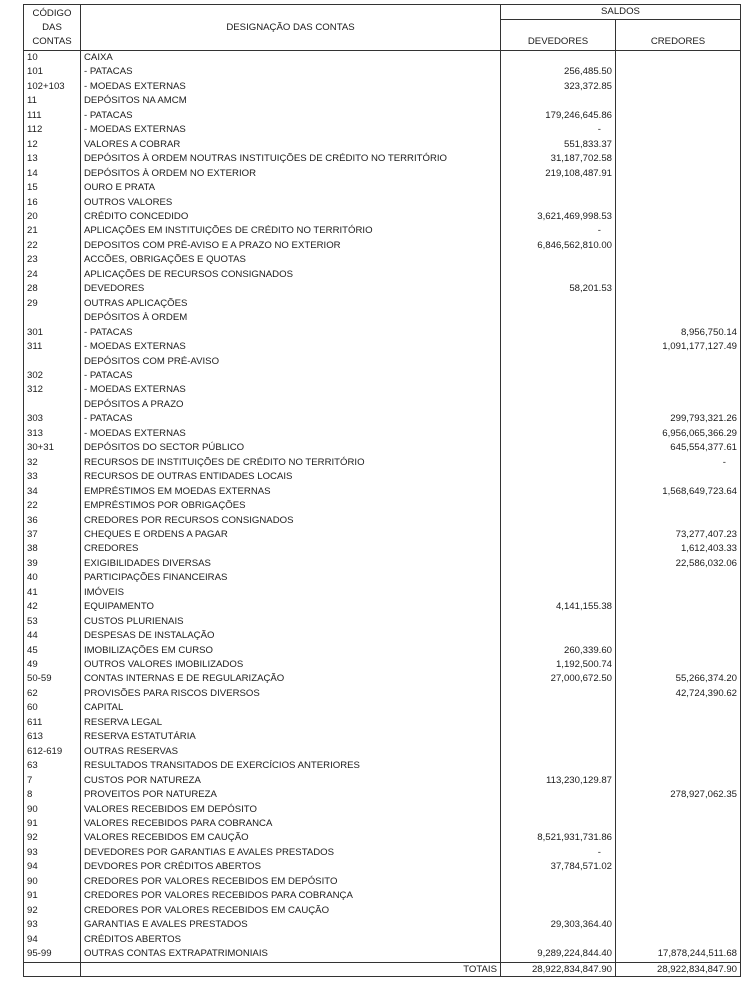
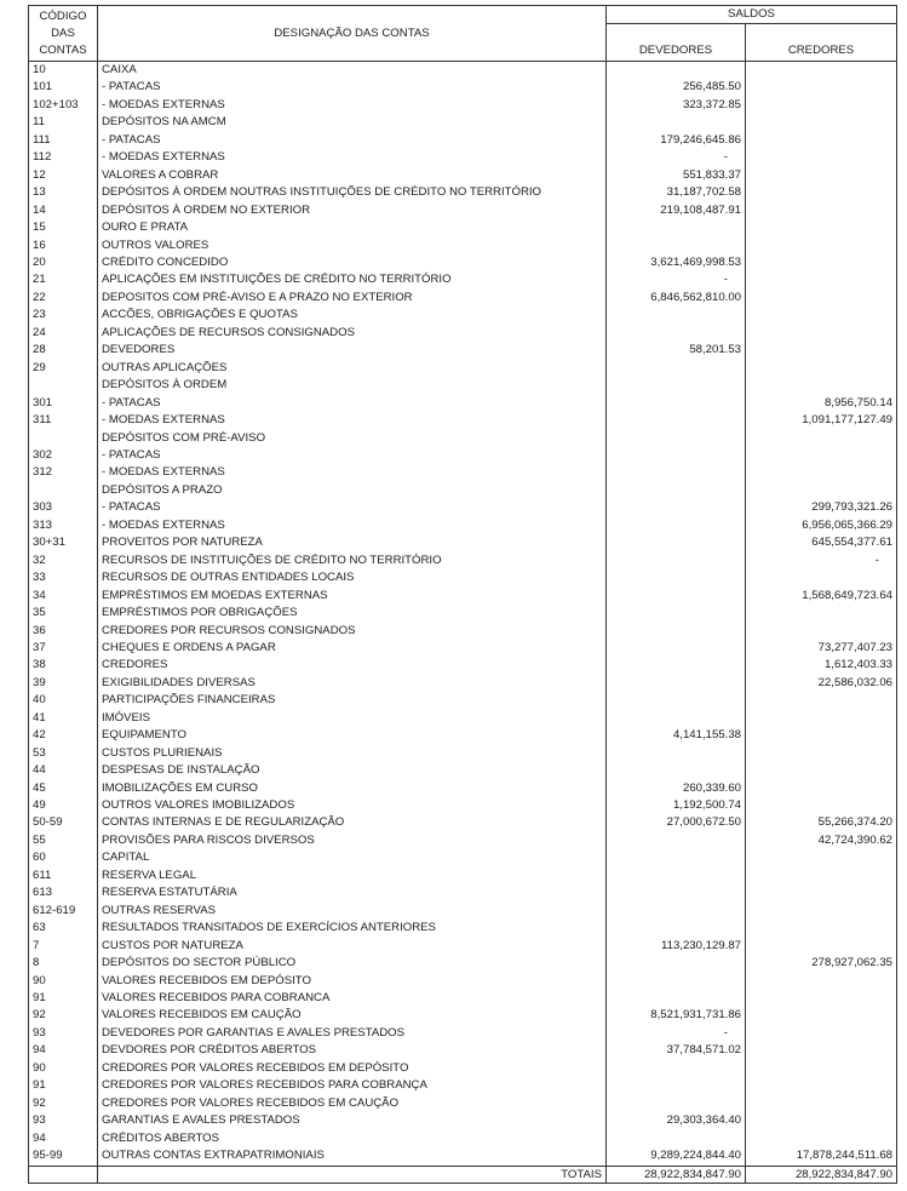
  CÓDIGO DAS CONTAS	DESIGNAÇÃO DAS CONTAS	SALDOS
  DEVEDORES	CREDORES
  10	CAIXA
  101	- PATACAS	256,485.50
  102+103	- MOEDAS EXTERNAS	323,372.85
  11	DEPÓSITOS NA AMCM
  111	- PATACAS	179,246,645.86
  112	- MOEDAS EXTERNAS	-
  12	VALORES A COBRAR	551,833.37
  13	DEPÓSITOS À ORDEM NOUTRAS INSTITUIÇÕES DE CRÉDITO NO TERRITÓRIO	31,187,702.58
  14	DEPÓSITOS À ORDEM NO EXTERIOR	219,108,487.91
  15	OURO E PRATA
  16	OUTROS VALORES
  20	CRÉDITO CONCEDIDO	3,621,469,998.53
  21	APLICAÇÕES EM INSTITUIÇÕES DE CRÉDITO NO TERRITÓRIO	-
  22	DEPOSITOS COM PRÉ-AVISO E A PRAZO NO EXTERIOR	6,846,562,810.00
  23	ACCÕES, OBRIGAÇÕES E QUOTAS
  24	APLICAÇÕES DE RECURSOS CONSIGNADOS
  28	DEVEDORES	58,201.53
  29	OUTRAS APLICAÇÕES
  	DEPÓSITOS À ORDEM
  301	- PATACAS		8,956,750.14
  311	- MOEDAS EXTERNAS		1,091,177,127.49
  	DEPÓSITOS COM PRÉ-AVISO
  302	- PATACAS
  312	- MOEDAS EXTERNAS
  	DEPÓSITOS A PRAZO
  303	- PATACAS		299,793,321.26
  313	- MOEDAS EXTERNAS		6,956,065,366.29
- 30+31	DEPÓSITOS DO SECTOR PÚBLICO		645,554,377.61
+ 30+31	PROVEITOS POR NATUREZA		645,554,377.61
  32	RECURSOS DE INSTITUIÇÕES DE CRÉDITO NO TERRITÓRIO		-
  33	RECURSOS DE OUTRAS ENTIDADES LOCAIS
  34	EMPRÉSTIMOS EM MOEDAS EXTERNAS		1,568,649,723.64
- 22	EMPRÉSTIMOS POR OBRIGAÇÕES
+ 35	EMPRÉSTIMOS POR OBRIGAÇÕES
  36	CREDORES POR RECURSOS CONSIGNADOS
  37	CHEQUES E ORDENS A PAGAR		73,277,407.23
  38	CREDORES		1,612,403.33
  39	EXIGIBILIDADES DIVERSAS		22,586,032.06
  40	PARTICIPAÇÕES FINANCEIRAS
  41	IMÓVEIS
  42	EQUIPAMENTO	4,141,155.38
  53	CUSTOS PLURIENAIS
  44	DESPESAS DE INSTALAÇÃO
  45	IMOBILIZAÇÕES EM CURSO	260,339.60
  49	OUTROS VALORES IMOBILIZADOS	1,192,500.74
  50-59	CONTAS INTERNAS E DE REGULARIZAÇÃO	27,000,672.50	55,266,374.20
- 62	PROVISÕES PARA RISCOS DIVERSOS		42,724,390.62
+ 55	PROVISÕES PARA RISCOS DIVERSOS		42,724,390.62
  60	CAPITAL
  611	RESERVA LEGAL
  613	RESERVA ESTATUTÁRIA
  612-619	OUTRAS RESERVAS
  63	RESULTADOS TRANSITADOS DE EXERCÍCIOS ANTERIORES
  7	CUSTOS POR NATUREZA	113,230,129.87
- 8	PROVEITOS POR NATUREZA		278,927,062.35
+ 8	DEPÓSITOS DO SECTOR PÚBLICO		278,927,062.35
  90	VALORES RECEBIDOS EM DEPÓSITO
  91	VALORES RECEBIDOS PARA COBRANCA
  92	VALORES RECEBIDOS EM CAUÇÃO	8,521,931,731.86
  93	DEVEDORES POR GARANTIAS E AVALES PRESTADOS	-
  94	DEVDORES POR CRÉDITOS ABERTOS	37,784,571.02
  90	CREDORES POR VALORES RECEBIDOS EM DEPÓSITO
  91	CREDORES POR VALORES RECEBIDOS PARA COBRANÇA
  92	CREDORES POR VALORES RECEBIDOS EM CAUÇÃO
  93	GARANTIAS E AVALES PRESTADOS	29,303,364.40
  94	CRÉDITOS ABERTOS
  95-99	OUTRAS CONTAS EXTRAPATRIMONIAIS	9,289,224,844.40	17,878,244,511.68
  	TOTAIS	28,922,834,847.90	28,922,834,847.90
